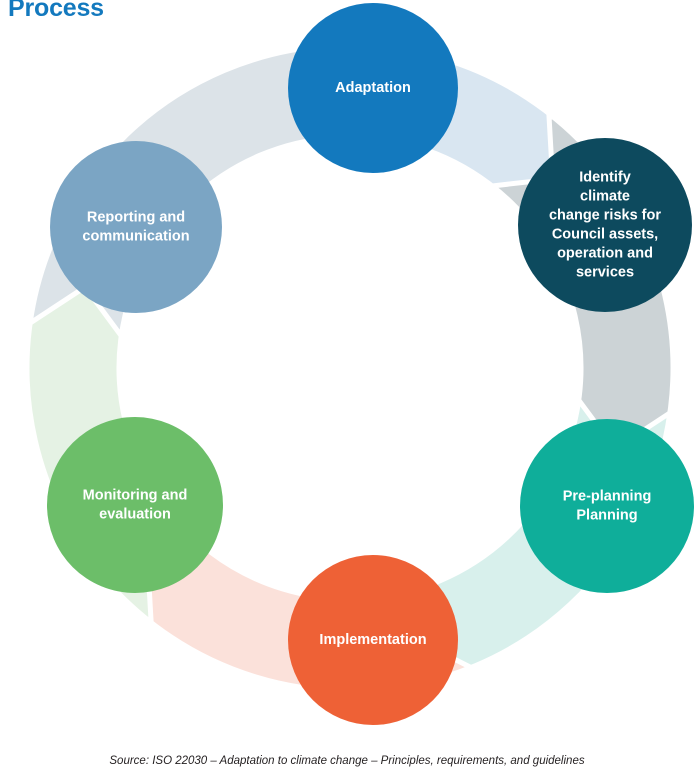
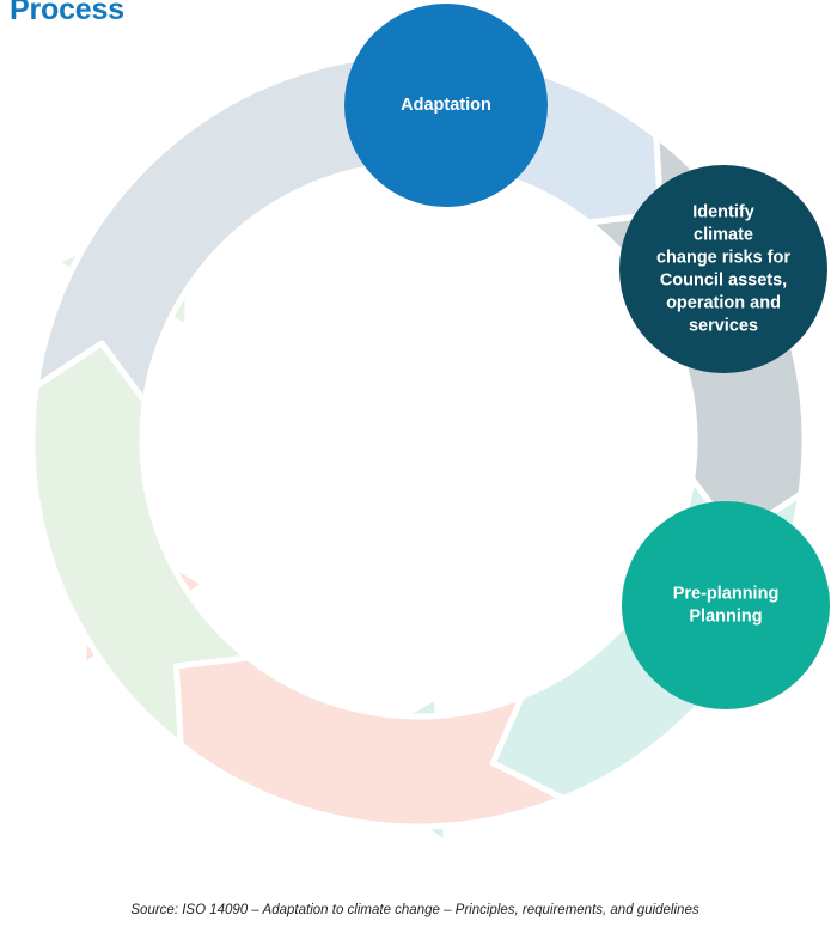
  Process
  Adaptation
  Identify climate change risks for Council assets, operation and services
  Pre-planning Planning
- Implementation
- Monitoring and evaluation
- Reporting and communication
- Source: ISO 22030 – Adaptation to climate change – Principles, requirements, and guidelines
+ Source: ISO 14090 – Adaptation to climate change – Principles, requirements, and guidelines
